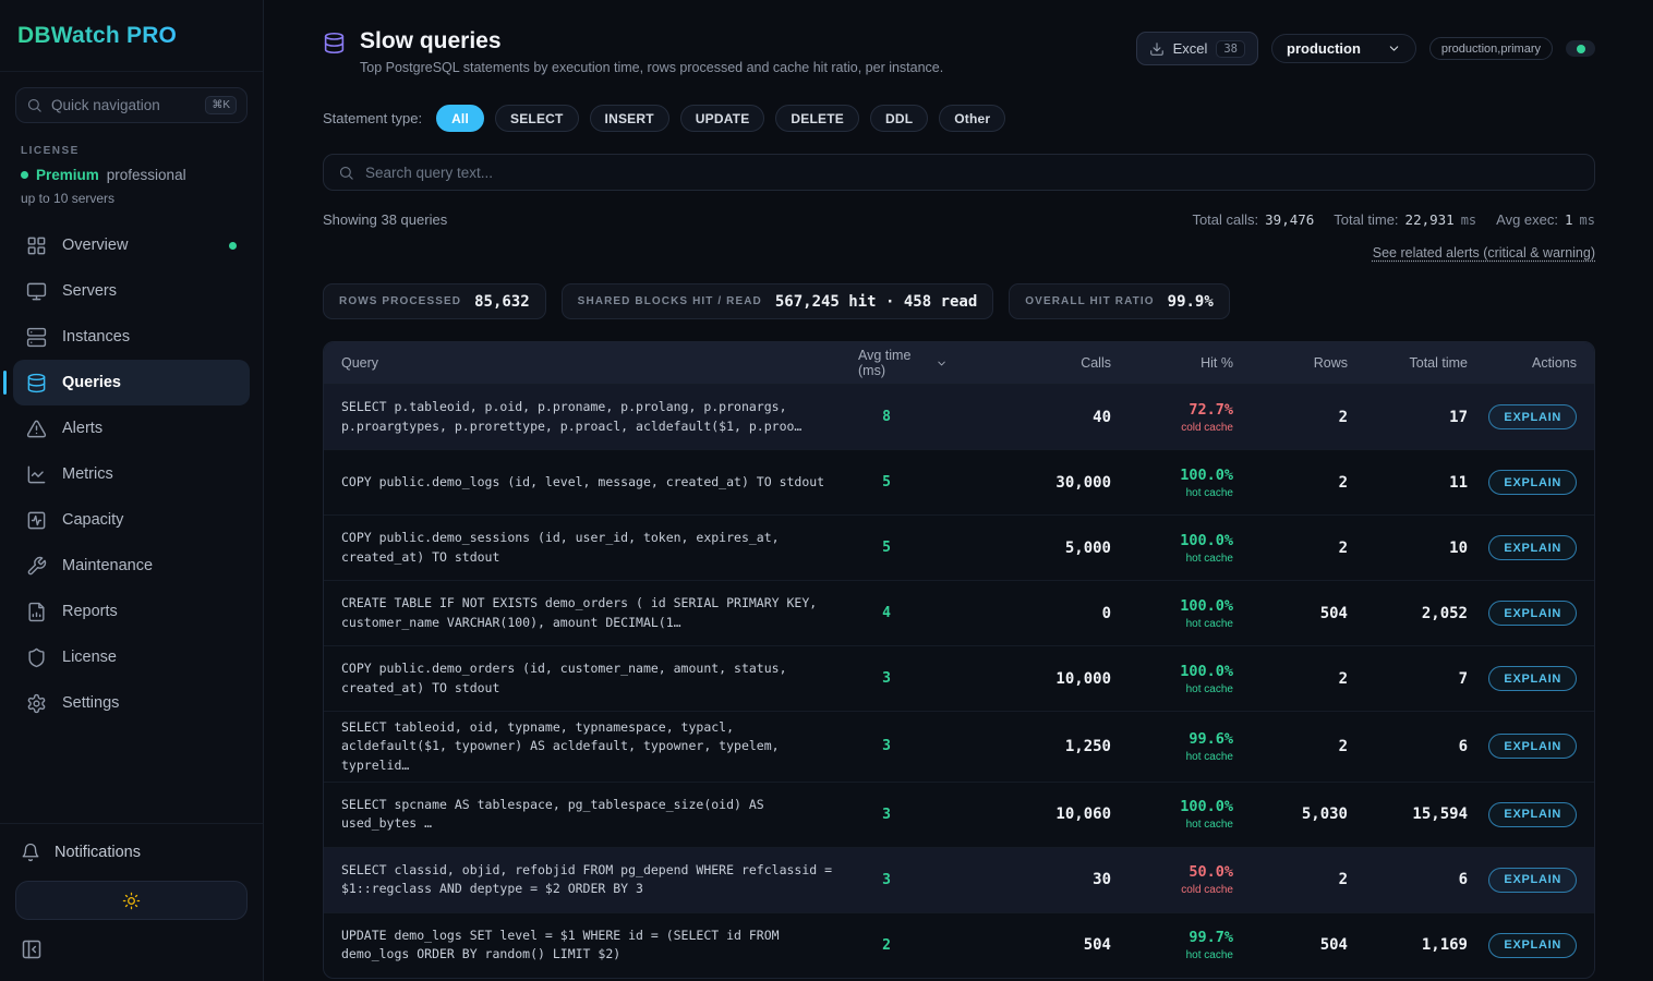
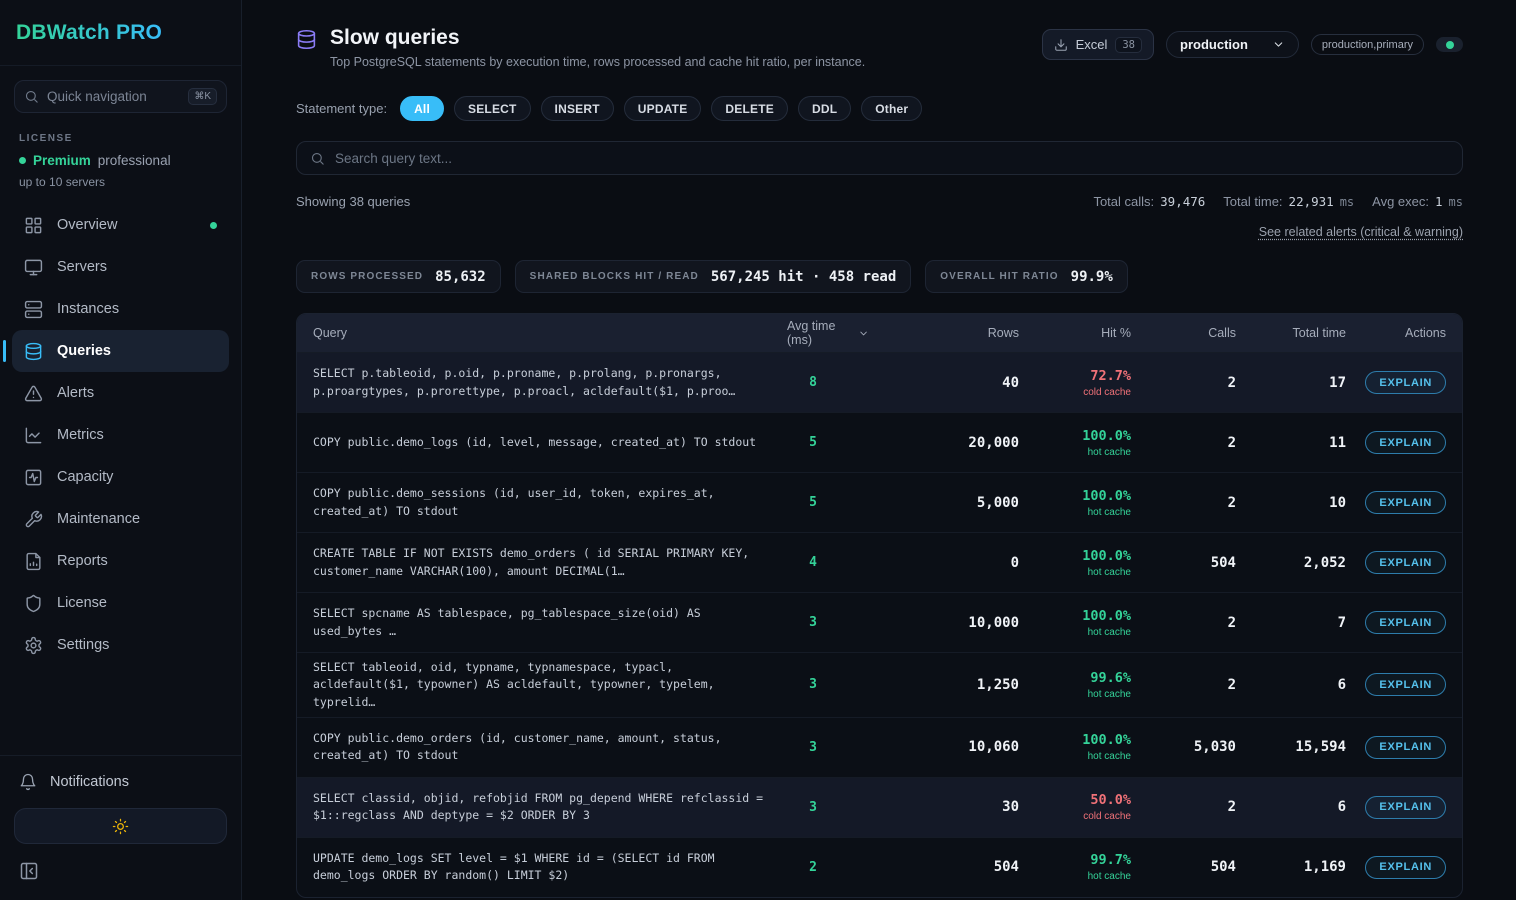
  DBWatch PRO
  Quick navigation
  ⌘K
  LICENSE
  Premium
  professional
  up to 10 servers
  Overview
  Servers
  Instances
  Queries
  Alerts
  Metrics
  Capacity
  Maintenance
  Reports
  License
  Settings
  Notifications
  Slow queries
  Top PostgreSQL statements by execution time, rows processed and cache hit ratio, per instance.
  Excel
  38
  production
  production,primary
  Statement type:
  All
  SELECT
  INSERT
  UPDATE
  DELETE
  DDL
  Other
  Search query text...
  Showing 38 queries
  Total calls:
  39,476
  Total time:
  22,931
  ms
  Avg exec:
  1
  ms
  See related alerts (critical & warning)
  ROWS PROCESSED
  85,632
  SHARED BLOCKS HIT / READ
  567,245 hit · 458 read
  OVERALL HIT RATIO
  99.9%
  Query
  Avg time (ms)
- Calls
+ Rows
  Hit %
- Rows
+ Calls
  Total time
  Actions
  SELECT p.tableoid, p.oid, p.proname, p.prolang, p.pronargs, p.proargtypes, p.prorettype, p.proacl, acldefault($1, p.proo…
  8
  40
  72.7%
  cold cache
  2
  17
  EXPLAIN
  COPY public.demo_logs (id, level, message, created_at) TO stdout
  5
- 30,000
+ 20,000
  100.0%
  hot cache
  2
  11
  EXPLAIN
  COPY public.demo_sessions (id, user_id, token, expires_at, created_at) TO stdout
  5
  5,000
  100.0%
  hot cache
  2
  10
  EXPLAIN
  CREATE TABLE IF NOT EXISTS demo_orders ( id SERIAL PRIMARY KEY, customer_name VARCHAR(100), amount DECIMAL(1…
  4
  0
  100.0%
  hot cache
  504
  2,052
  EXPLAIN
- COPY public.demo_orders (id, customer_name, amount, status, created_at) TO stdout
+ SELECT spcname AS tablespace, pg_tablespace_size(oid) AS used_bytes …
  3
  10,000
  100.0%
  hot cache
  2
  7
  EXPLAIN
  SELECT tableoid, oid, typname, typnamespace, typacl, acldefault($1, typowner) AS acldefault, typowner, typelem, typrelid…
  3
  1,250
  99.6%
  hot cache
  2
  6
  EXPLAIN
- SELECT spcname AS tablespace, pg_tablespace_size(oid) AS used_bytes …
+ COPY public.demo_orders (id, customer_name, amount, status, created_at) TO stdout
  3
  10,060
  100.0%
  hot cache
  5,030
  15,594
  EXPLAIN
  SELECT classid, objid, refobjid FROM pg_depend WHERE refclassid = $1::regclass AND deptype = $2 ORDER BY 3
  3
  30
  50.0%
  cold cache
  2
  6
  EXPLAIN
  UPDATE demo_logs SET level = $1 WHERE id = (SELECT id FROM demo_logs ORDER BY random() LIMIT $2)
  2
  504
  99.7%
  hot cache
  504
  1,169
  EXPLAIN
